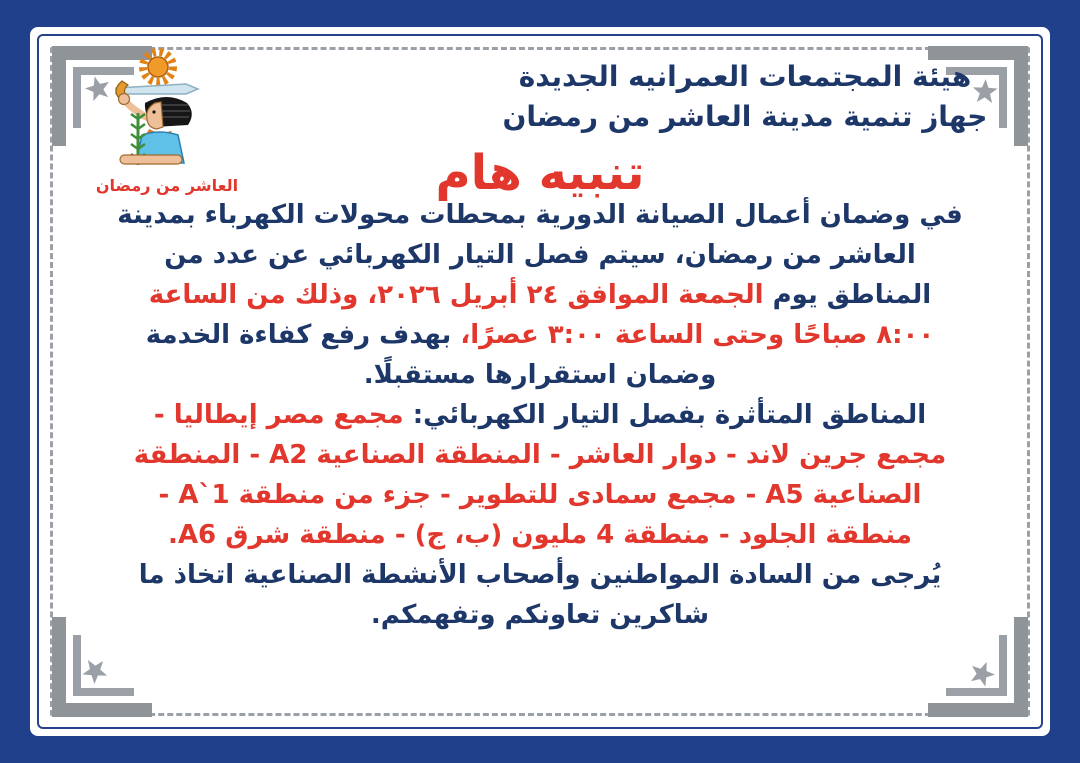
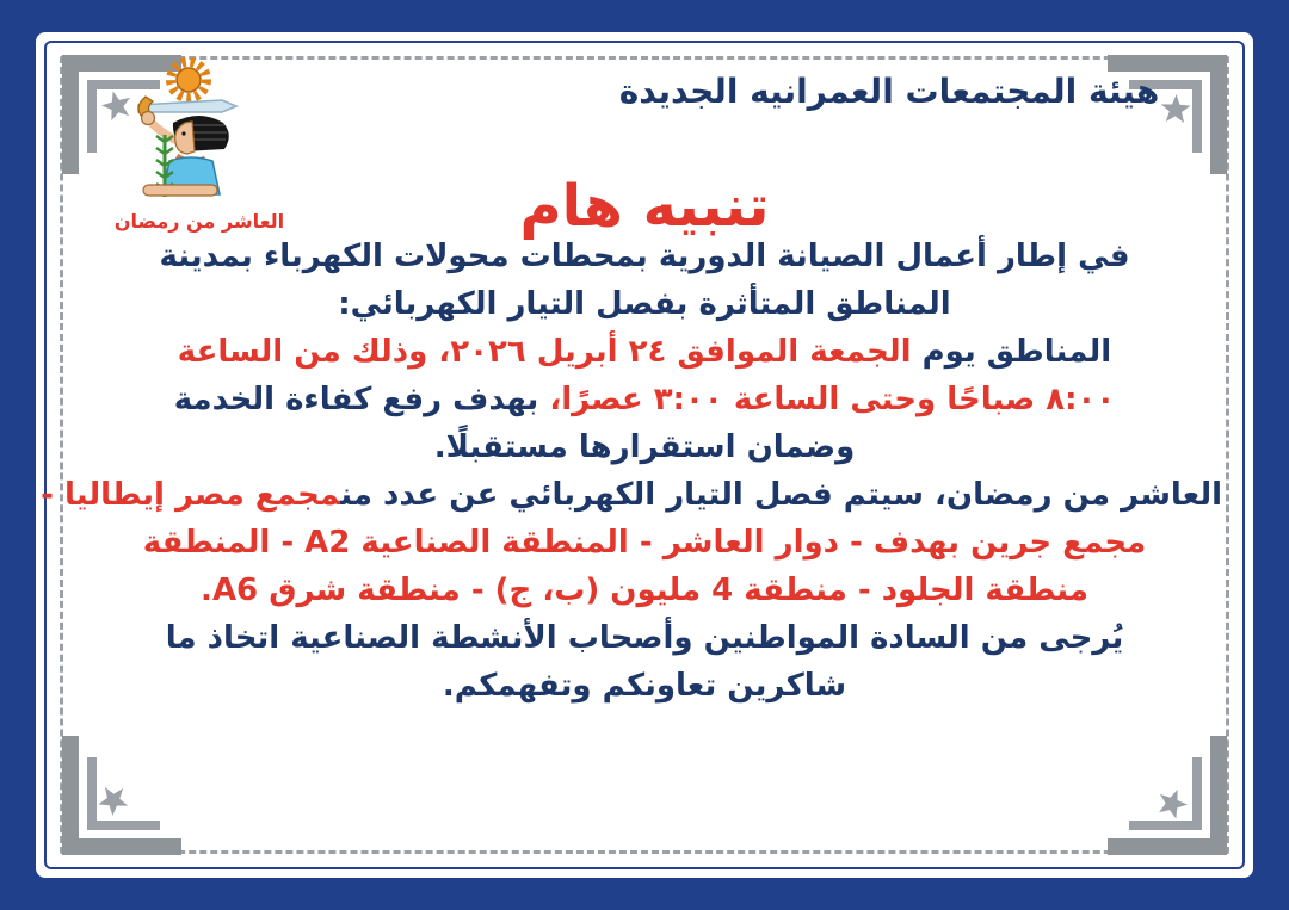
  العاشر من رمضان
  هيئة المجتمعات العمرانيه الجديدة
- جهاز تنمية مدينة العاشر من رمضان
  تنبيه هام
- في وضمان أعمال الصيانة الدورية بمحطات محولات الكهرباء بمدينة
+ في إطار أعمال الصيانة الدورية بمحطات محولات الكهرباء بمدينة
- العاشر من رمضان، سيتم فصل التيار الكهربائي عن عدد من
+ المناطق المتأثرة بفصل التيار الكهربائي:
  المناطق يوم الجمعة الموافق ٢٤ أبريل ٢٠٢٦، وذلك من الساعة
  ٨:٠٠ صباحًا وحتى الساعة ٣:٠٠ عصرًا، بهدف رفع كفاءة الخدمة
  وضمان استقرارها مستقبلًا.
- المناطق المتأثرة بفصل التيار الكهربائي: مجمع مصر إيطاليا -
+ العاشر من رمضان، سيتم فصل التيار الكهربائي عن عدد منمجمع مصر إيطاليا -
- مجمع جرين لاند - دوار العاشر - المنطقة الصناعية A2 - المنطقة
+ مجمع جرين بهدف - دوار العاشر - المنطقة الصناعية A2 - المنطقة
- الصناعية A5 - مجمع سمادى للتطوير - جزء من منطقة A`1 -
  منطقة الجلود - منطقة 4 مليون (ب، ج) - منطقة شرق A6.
  يُرجى من السادة المواطنين وأصحاب الأنشطة الصناعية اتخاذ ما
  شاكرين تعاونكم وتفهمكم.
